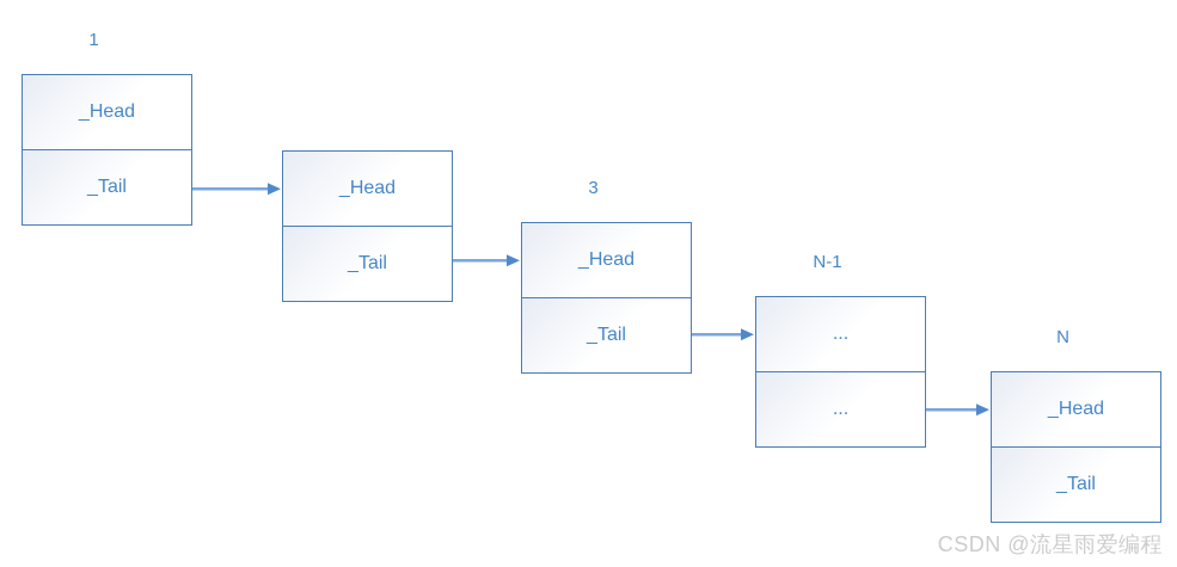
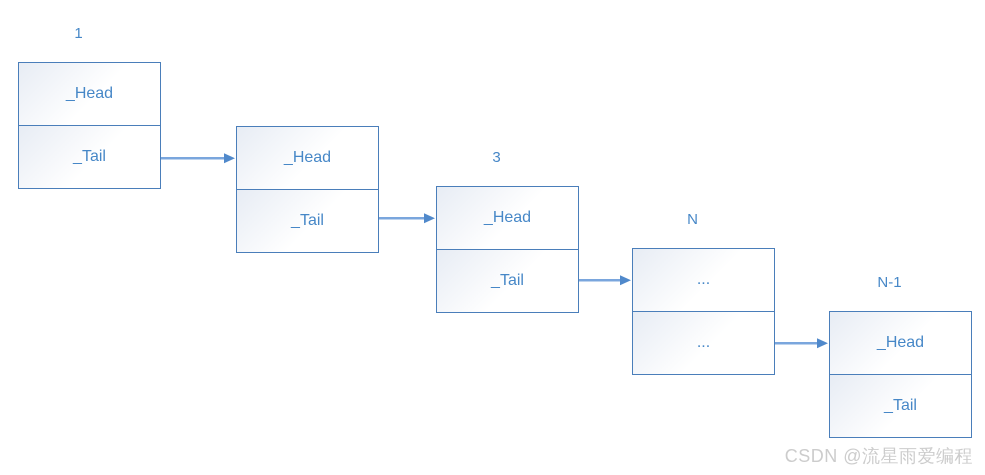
  1
  _Head
  _Tail
  _Head
  _Tail
  3
  _Head
  _Tail
- N-1
+ N
  ...
  ...
- N
+ N-1
  _Head
  _Tail
  CSDN @流星雨爱编程
